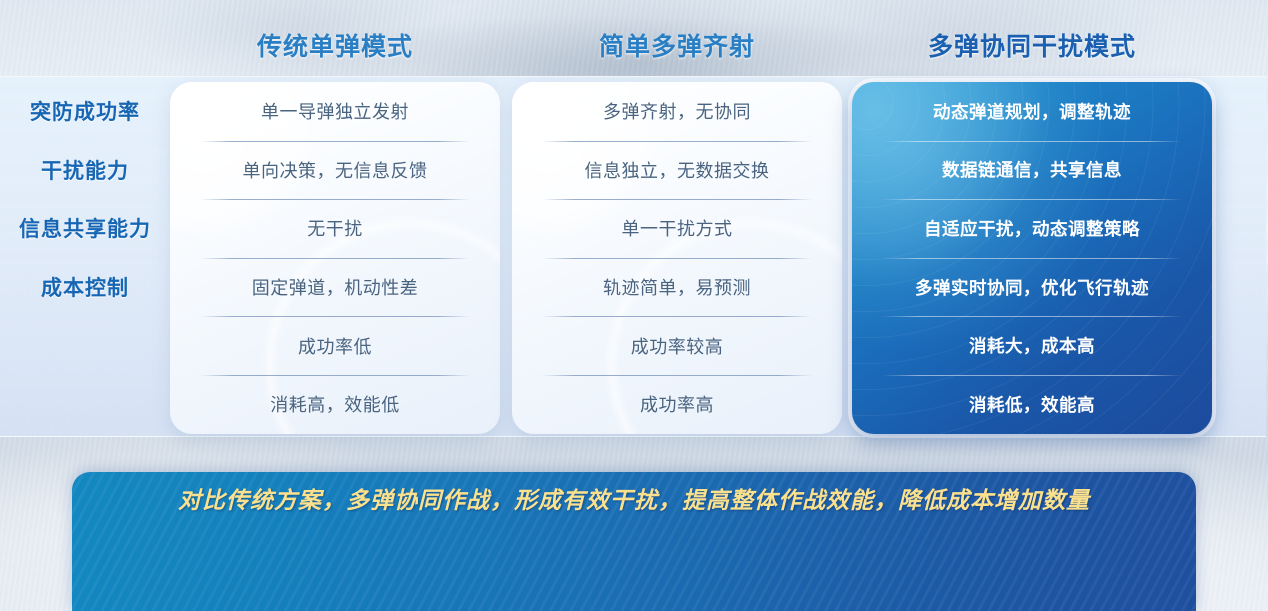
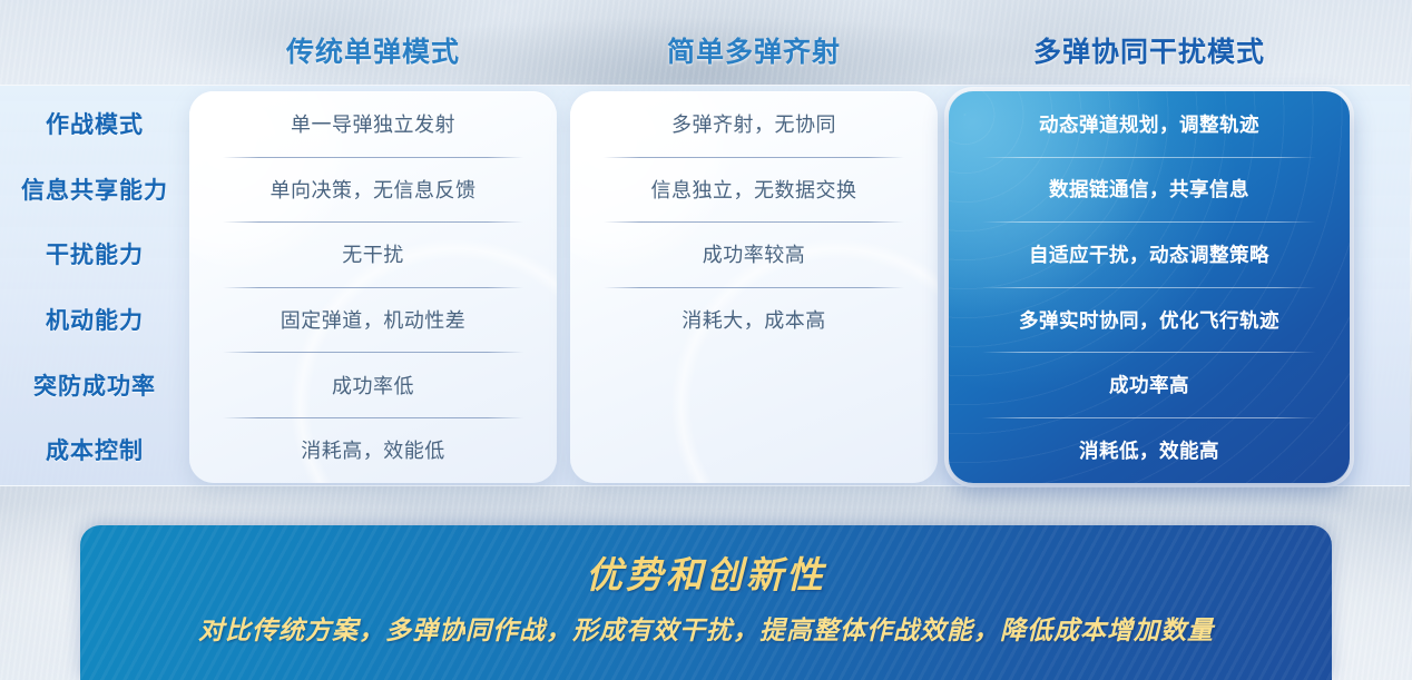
  传统单弹模式
  简单多弹齐射
  多弹协同干扰模式
+ 作战模式
- 突防成功率
+ 信息共享能力
  干扰能力
+ 机动能力
- 信息共享能力
+ 突防成功率
  成本控制
  单一导弹独立发射
  单向决策，无信息反馈
  无干扰
  固定弹道，机动性差
  成功率低
  消耗高，效能低
  多弹齐射，无协同
  信息独立，无数据交换
- 单一干扰方式
- 轨迹简单，易预测
  成功率较高
- 成功率高
+ 消耗大，成本高
  动态弹道规划，调整轨迹
  数据链通信，共享信息
  自适应干扰，动态调整策略
  多弹实时协同，优化飞行轨迹
- 消耗大，成本高
+ 成功率高
  消耗低，效能高
+ 优势和创新性
  对比传统方案，多弹协同作战，形成有效干扰，提高整体作战效能，降低成本增加数量
